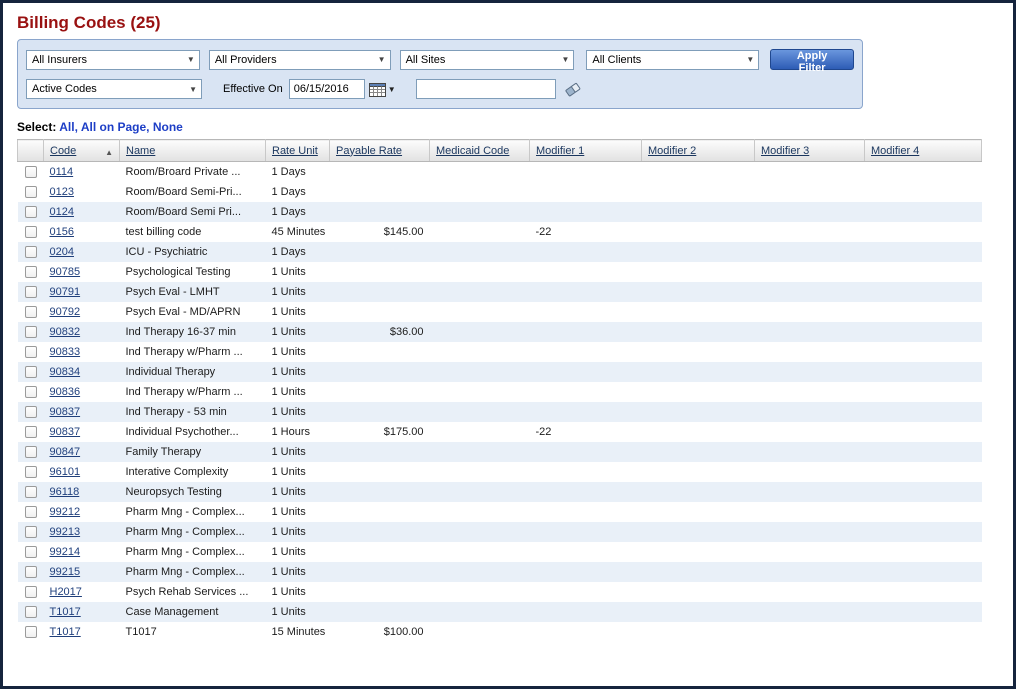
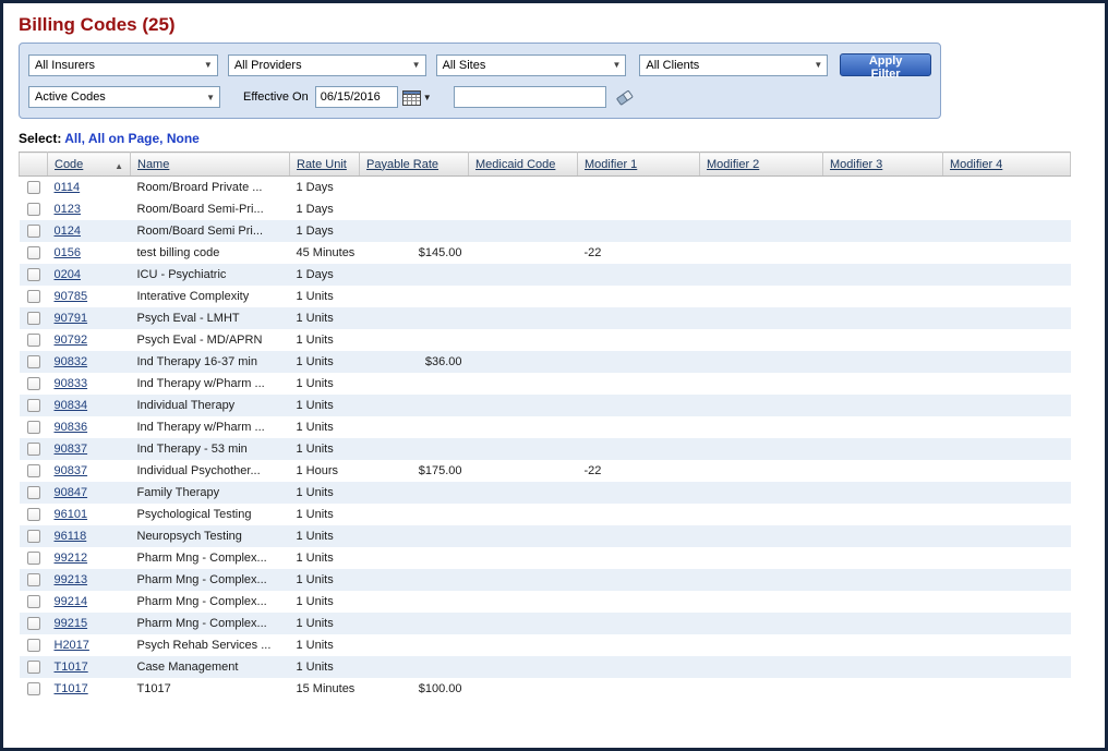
  Billing Codes (25)
  All Insurers
  ▼
  All Providers
  ▼
  All Sites
  ▼
  All Clients
  ▼
  Apply Filter
  Active Codes
  ▼
  Effective On
  06/15/2016
  ▼
  Select: All, All on Page, None
  	Code ▲	Name	Rate Unit	Payable Rate	Medicaid Code	Modifier 1	Modifier 2	Modifier 3	Modifier 4
  	0114	Room/Broard Private ...	1 Days
  	0123	Room/Board Semi-Pri...	1 Days
  	0124	Room/Board Semi Pri...	1 Days
  	0156	test billing code	45 Minutes	$145.00		-22
  	0204	ICU - Psychiatric	1 Days
- 	90785	Psychological Testing	1 Units
+ 	90785	Interative Complexity	1 Units
  	90791	Psych Eval - LMHT	1 Units
  	90792	Psych Eval - MD/APRN	1 Units
  	90832	Ind Therapy 16-37 min	1 Units	$36.00
  	90833	Ind Therapy w/Pharm ...	1 Units
  	90834	Individual Therapy	1 Units
  	90836	Ind Therapy w/Pharm ...	1 Units
  	90837	Ind Therapy - 53 min	1 Units
  	90837	Individual Psychother...	1 Hours	$175.00		-22
  	90847	Family Therapy	1 Units
- 	96101	Interative Complexity	1 Units
+ 	96101	Psychological Testing	1 Units
  	96118	Neuropsych Testing	1 Units
  	99212	Pharm Mng - Complex...	1 Units
  	99213	Pharm Mng - Complex...	1 Units
  	99214	Pharm Mng - Complex...	1 Units
  	99215	Pharm Mng - Complex...	1 Units
  	H2017	Psych Rehab Services ...	1 Units
  	T1017	Case Management	1 Units
  	T1017	T1017	15 Minutes	$100.00
